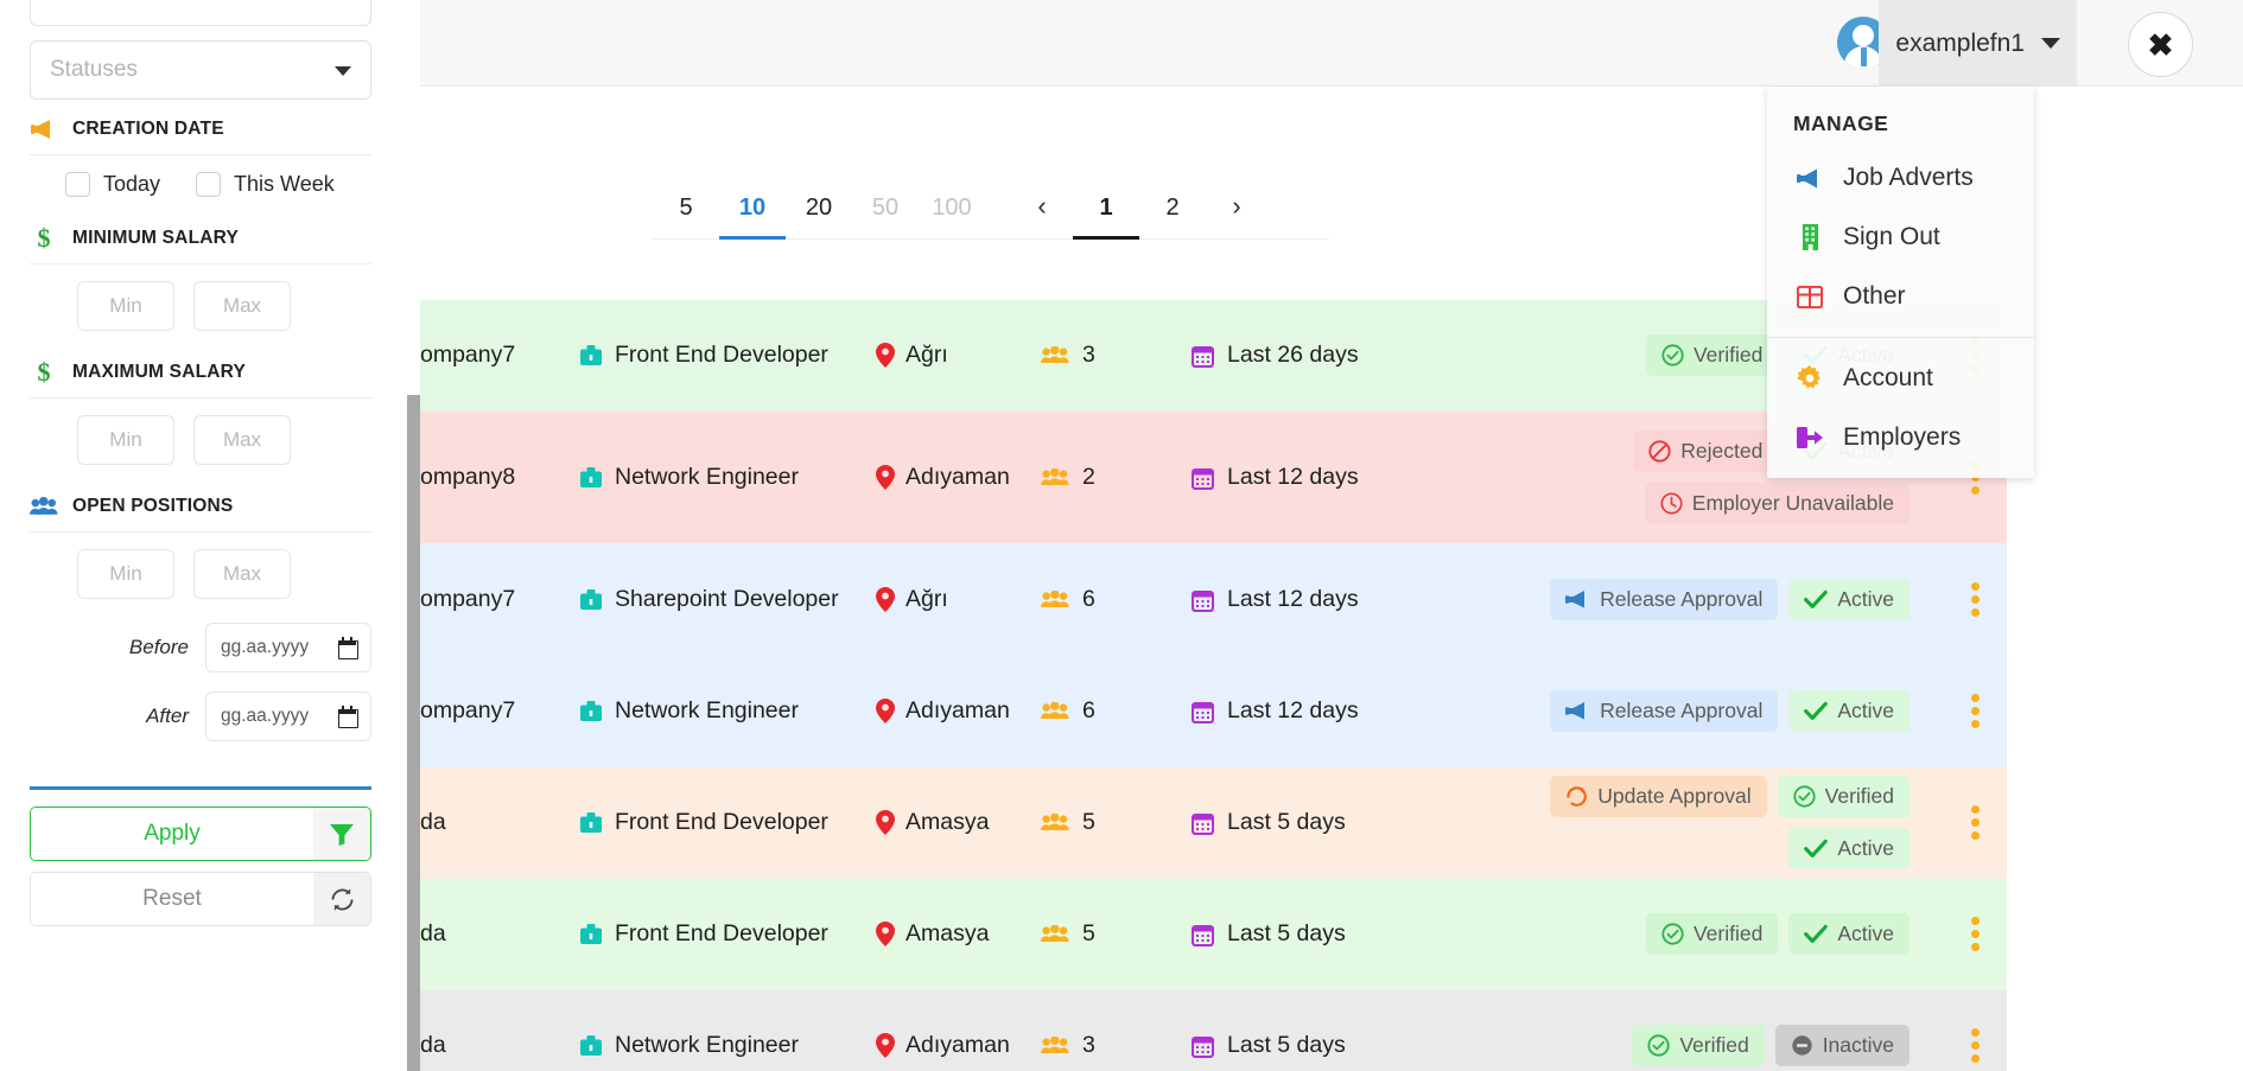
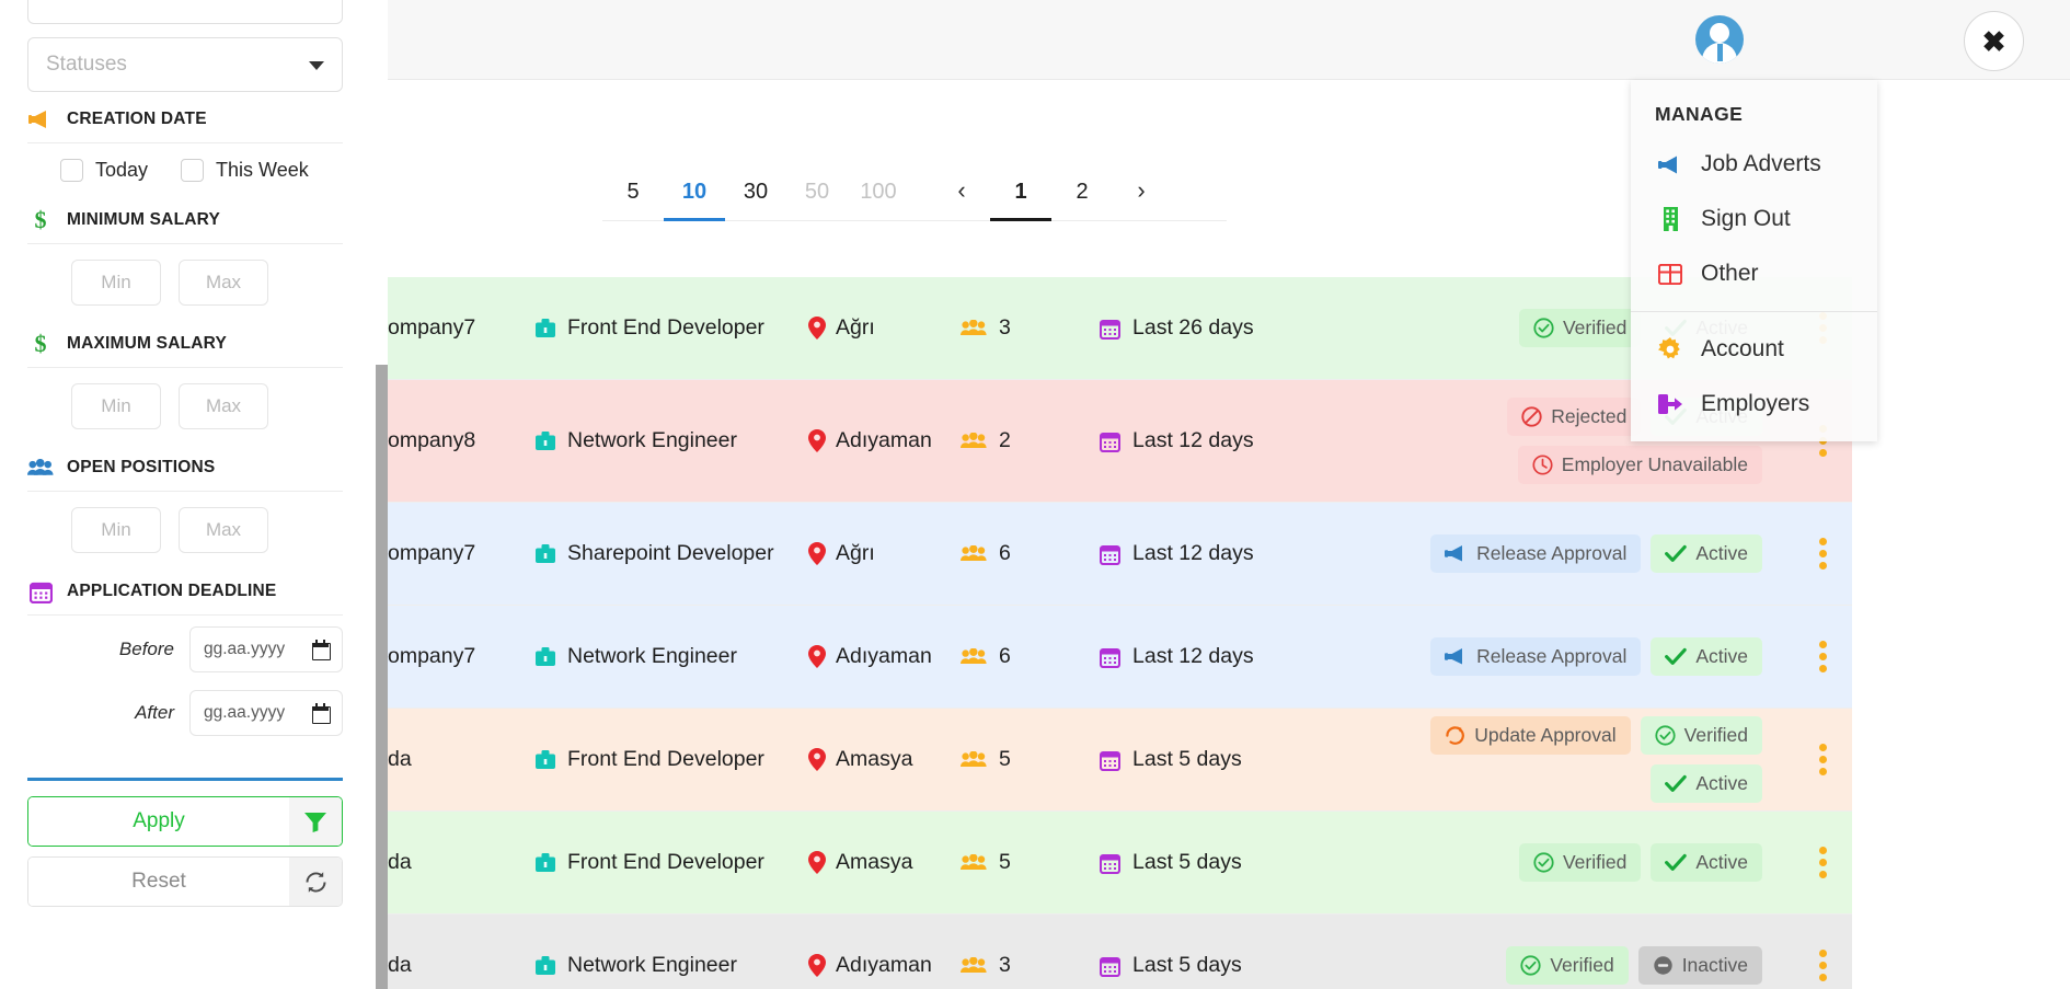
  Statuses
  CREATION DATE
  Today
  This Week
  $
  MINIMUM SALARY
  Min
  Max
  $
  MAXIMUM SALARY
  Min
  Max
  OPEN POSITIONS
  Min
  Max
+ APPLICATION DEADLINE
  Before
  gg.aa.yyyy
  After
  gg.aa.yyyy
  Apply
  Reset
- examplefn1
  ✖
  5
  10
- 20
+ 30
  50
  100
  ‹
  1
  2
  ›
  ompany7
  Front End Developer
  Ağrı
  3
  Last 26 days
  Verified
  ompany8
  Network Engineer
  Adıyaman
  2
  Last 12 days
  Rejected
  Employer Unavailable
  ompany7
  Sharepoint Developer
  Ağrı
  6
  Last 12 days
  Release Approval
  Active
  ompany7
  Network Engineer
  Adıyaman
  6
  Last 12 days
  Release Approval
  Active
  da
  Front End Developer
  Amasya
  5
  Last 5 days
  Update Approval
  Verified
  Active
  da
  Front End Developer
  Amasya
  5
  Last 5 days
  Verified
  Active
  da
  Network Engineer
  Adıyaman
  3
  Last 5 days
  Verified
  Inactive
  MANAGE
  Job Adverts
  Sign Out
  Other
  Account
  Employers
